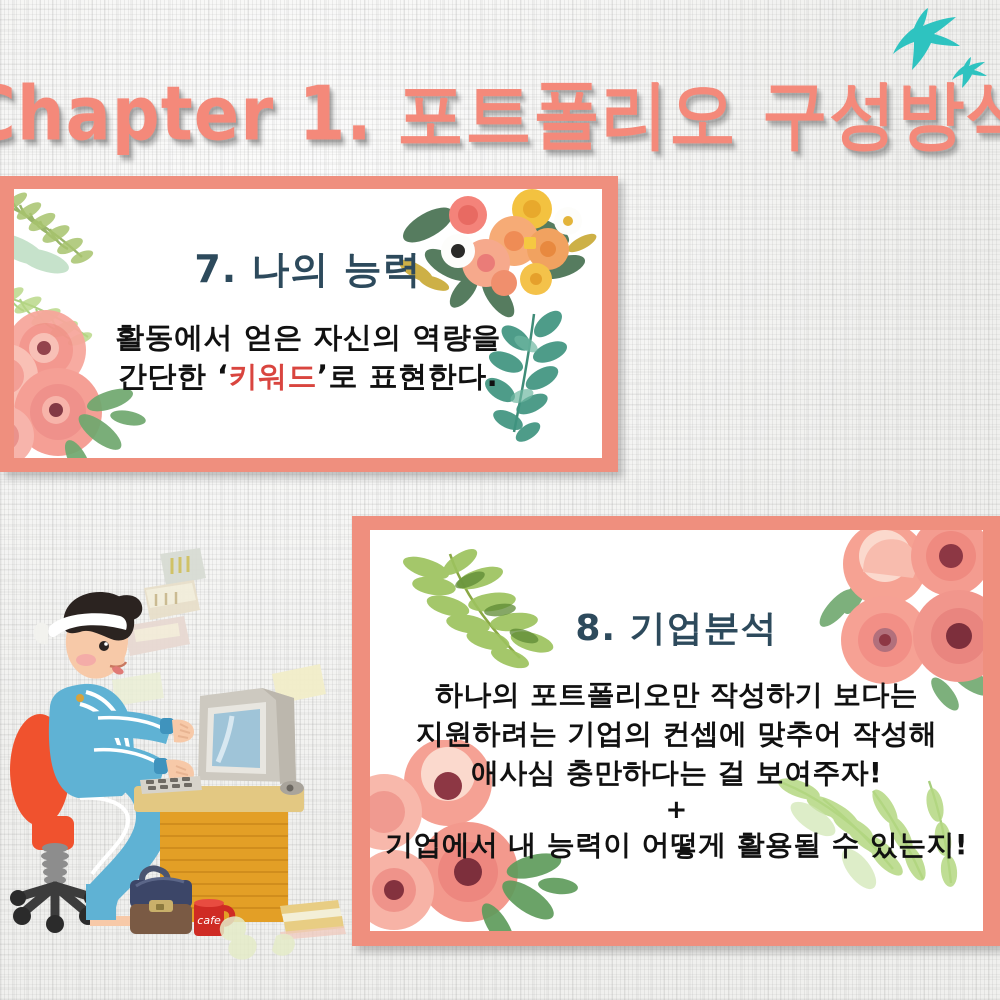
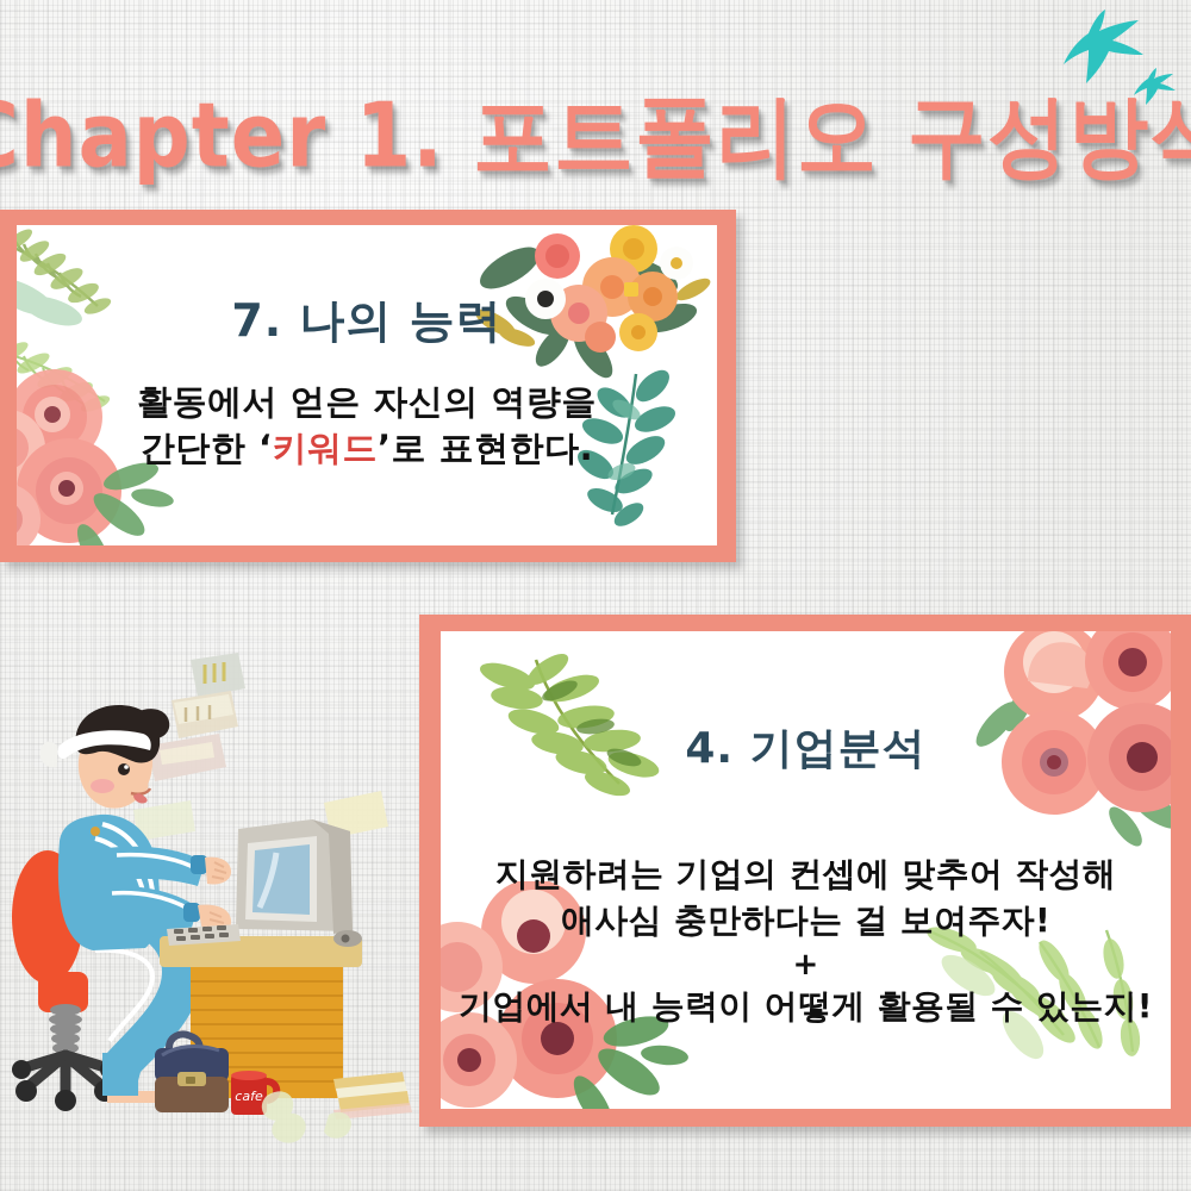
  hapter 1. 포트폴리오 구성방식
  7. 나의 능력
  활동에서 얻은 자신의 역량을
  간단한 ‘키워드’로 표현한다.
  cafe
- 8. 기업분석
+ 4. 기업분석
- 하나의 포트폴리오만 작성하기 보다는
  지원하려는 기업의 컨셉에 맞추어 작성해
  애사심 충만하다는 걸 보여주자!
  +
  기업에서 내 능력이 어떻게 활용될 수 있는지!
